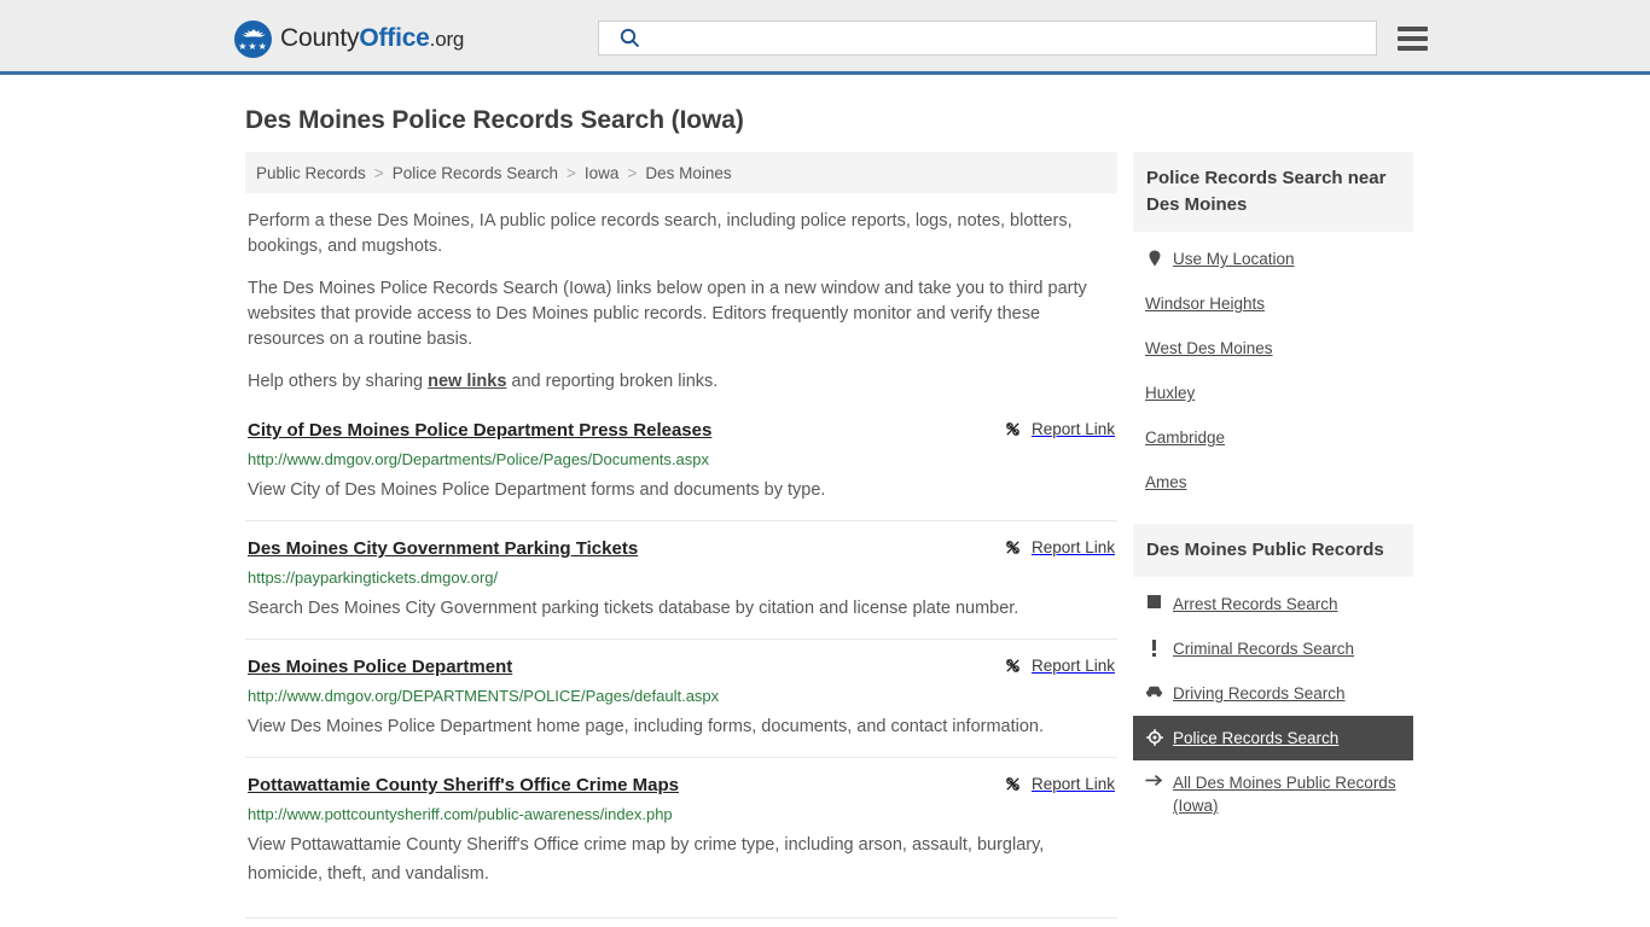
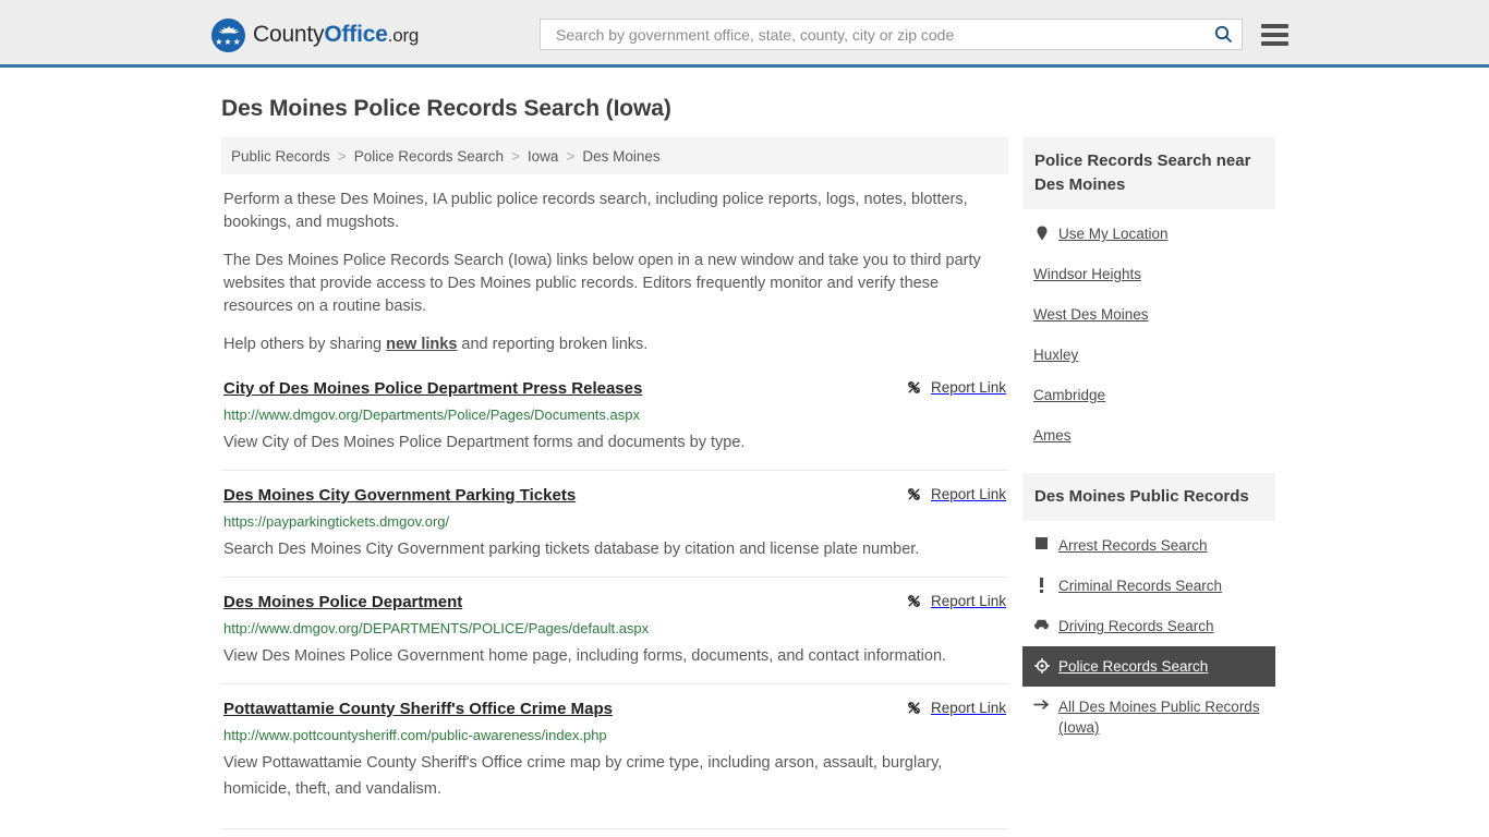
  ★★★
  CountyOffice.org
+ Search by government office, state, county, city or zip code
  Des Moines Police Records Search (Iowa)
  Public Records
  >
  Police Records Search
  >
  Iowa
  >
  Des Moines
  Perform a these Des Moines, IA public police records search, including police reports, logs, notes, blotters, bookings, and mugshots.
  The Des Moines Police Records Search (Iowa) links below open in a new window and take you to third party websites that provide access to Des Moines public records. Editors frequently monitor and verify these resources on a routine basis.
  Help others by sharing new links and reporting broken links.
  City of Des Moines Police Department Press Releases
  Report Link
  http://www.dmgov.org/Departments/Police/Pages/Documents.aspx
  View City of Des Moines Police Department forms and documents by type.
  Des Moines City Government Parking Tickets
  Report Link
  https://payparkingtickets.dmgov.org/
  Search Des Moines City Government parking tickets database by citation and license plate number.
  Des Moines Police Department
  Report Link
  http://www.dmgov.org/DEPARTMENTS/POLICE/Pages/default.aspx
- View Des Moines Police Department home page, including forms, documents, and contact information.
+ View Des Moines Police Government home page, including forms, documents, and contact information.
  Pottawattamie County Sheriff's Office Crime Maps
  Report Link
  http://www.pottcountysheriff.com/public-awareness/index.php
  View Pottawattamie County Sheriff's Office crime map by crime type, including arson, assault, burglary, homicide, theft, and vandalism.
  Police Records Search near Des Moines
  Use My Location
  Windsor Heights
  West Des Moines
  Huxley
  Cambridge
  Ames
  Des Moines Public Records
  Arrest Records Search
  Criminal Records Search
  Driving Records Search
  Police Records Search
  All Des Moines Public Records (Iowa)
